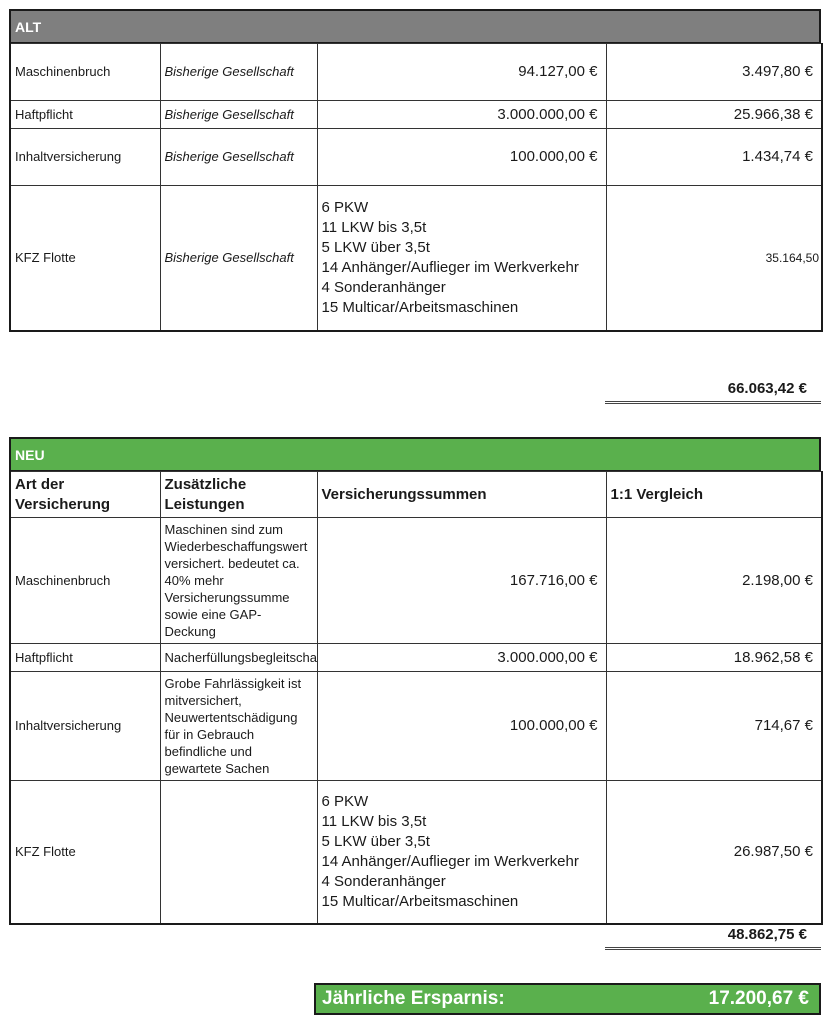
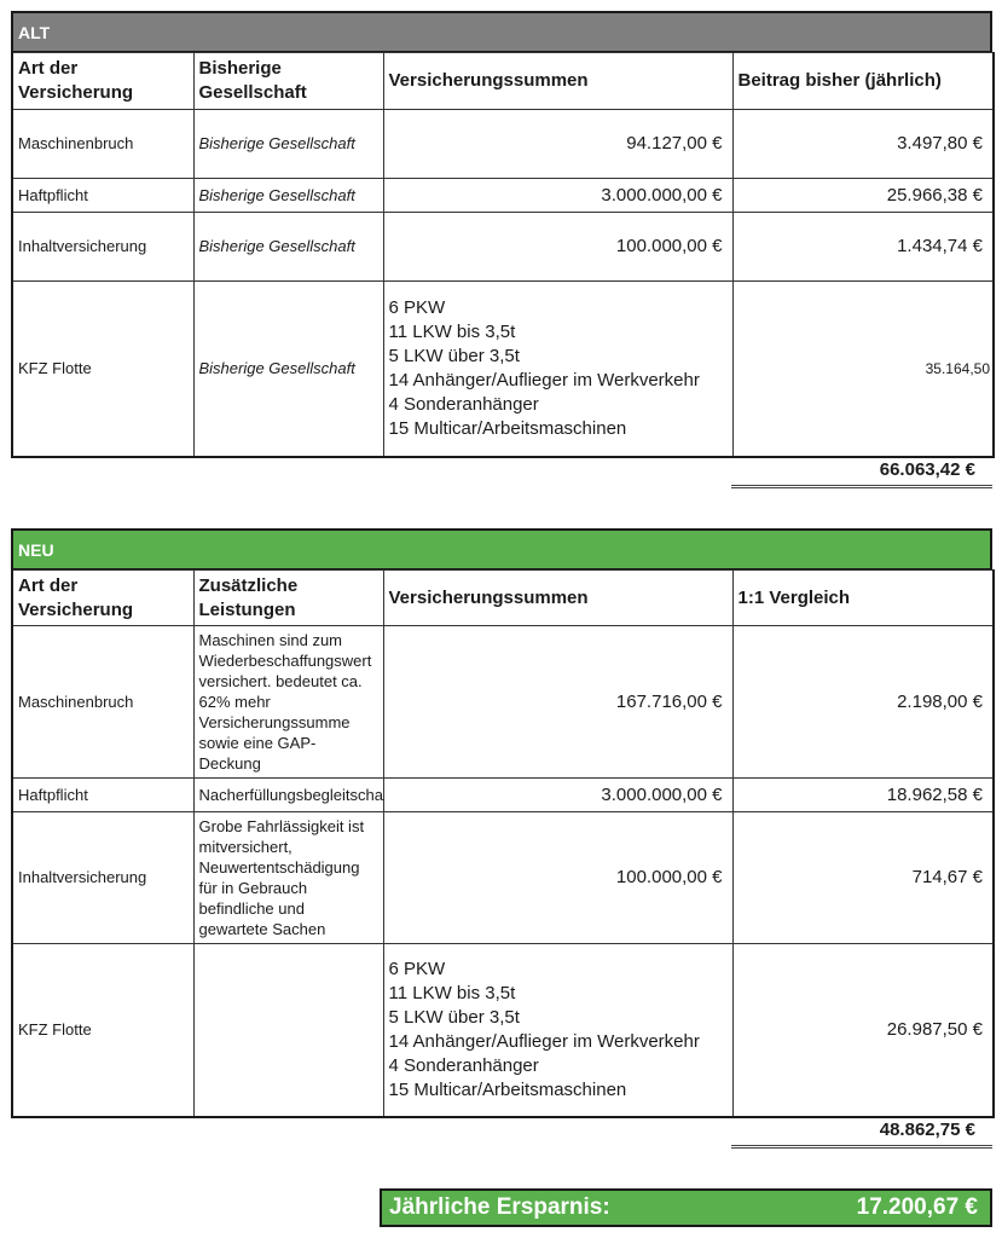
  ALT
+ Art der Versicherung	Bisherige Gesellschaft	Versicherungssummen	Beitrag bisher (jährlich)
  Maschinenbruch	Bisherige Gesellschaft	94.127,00 €	3.497,80 €
  Haftpflicht	Bisherige Gesellschaft	3.000.000,00 €	25.966,38 €
  Inhaltversicherung	Bisherige Gesellschaft	100.000,00 €	1.434,74 €
  KFZ Flotte	Bisherige Gesellschaft	6 PKW 11 LKW bis 3,5t 5 LKW über 3,5t 14 Anhänger/Auflieger im Werkverkehr 4 Sonderanhänger 15 Multicar/Arbeitsmaschinen	35.164,50
  66.063,42 €
  NEU
  Art der Versicherung	Zusätzliche Leistungen	Versicherungssummen	1:1 Vergleich
- Maschinenbruch	Maschinen sind zum Wiederbeschaffungswert versichert. bedeutet ca. 40% mehr Versicherungssumme sowie eine GAP-Deckung	167.716,00 €	2.198,00 €
+ Maschinenbruch	Maschinen sind zum Wiederbeschaffungswert versichert. bedeutet ca. 62% mehr Versicherungssumme sowie eine GAP-Deckung	167.716,00 €	2.198,00 €
  Haftpflicht	Nacherfüllungsbegleitscha	3.000.000,00 €	18.962,58 €
  Inhaltversicherung	Grobe Fahrlässigkeit ist mitversichert, Neuwertentschädigung für in Gebrauch befindliche und gewartete Sachen	100.000,00 €	714,67 €
  KFZ Flotte		6 PKW 11 LKW bis 3,5t 5 LKW über 3,5t 14 Anhänger/Auflieger im Werkverkehr 4 Sonderanhänger 15 Multicar/Arbeitsmaschinen	26.987,50 €
  48.862,75 €
  Jährliche Ersparnis:
  17.200,67 €
